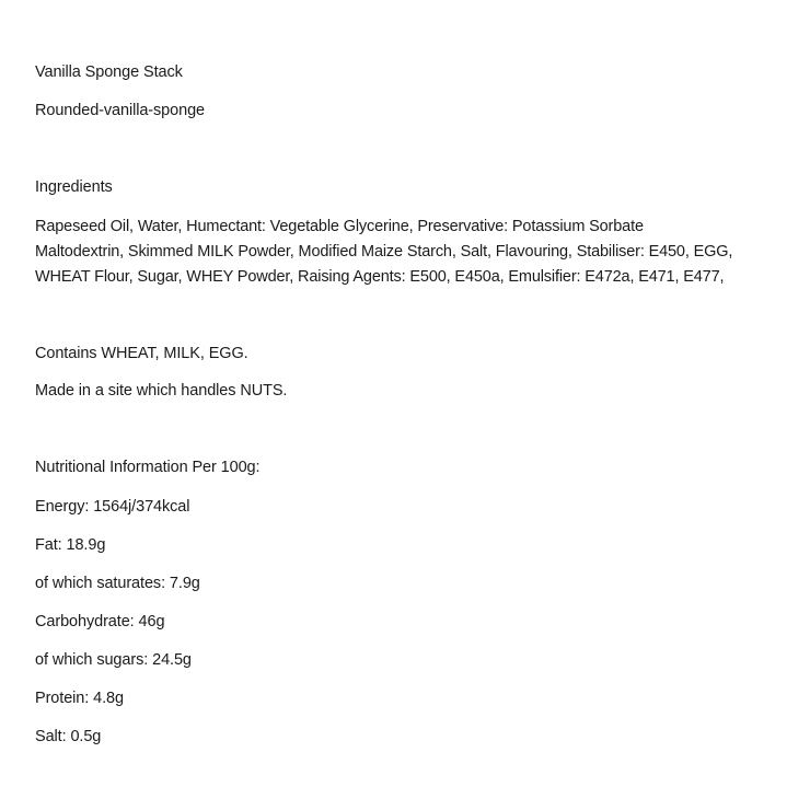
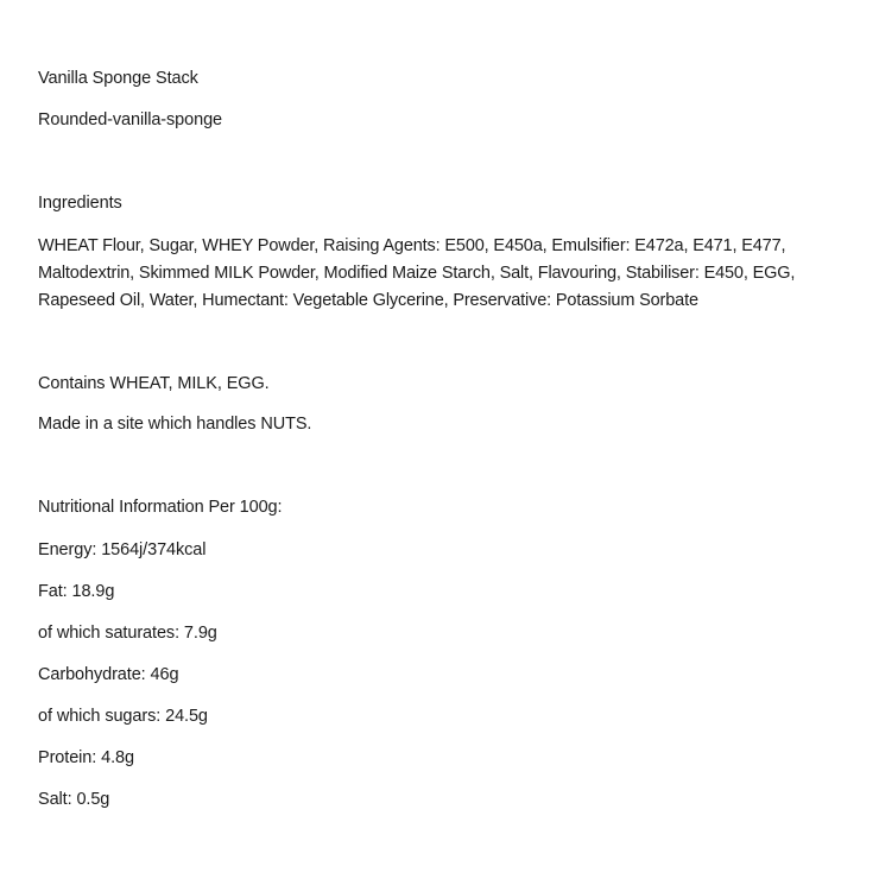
  Vanilla Sponge Stack
  Rounded-vanilla-sponge
  Ingredients
- Rapeseed Oil, Water, Humectant: Vegetable Glycerine, Preservative: Potassium Sorbate
+ WHEAT Flour, Sugar, WHEY Powder, Raising Agents: E500, E450a, Emulsifier: E472a, E471, E477,
  Maltodextrin, Skimmed MILK Powder, Modified Maize Starch, Salt, Flavouring, Stabiliser: E450, EGG,
- WHEAT Flour, Sugar, WHEY Powder, Raising Agents: E500, E450a, Emulsifier: E472a, E471, E477,
+ Rapeseed Oil, Water, Humectant: Vegetable Glycerine, Preservative: Potassium Sorbate
  Contains WHEAT, MILK, EGG.
  Made in a site which handles NUTS.
  Nutritional Information Per 100g:
  Energy: 1564j/374kcal
  Fat: 18.9g
  of which saturates: 7.9g
  Carbohydrate: 46g
  of which sugars: 24.5g
  Protein: 4.8g
  Salt: 0.5g
